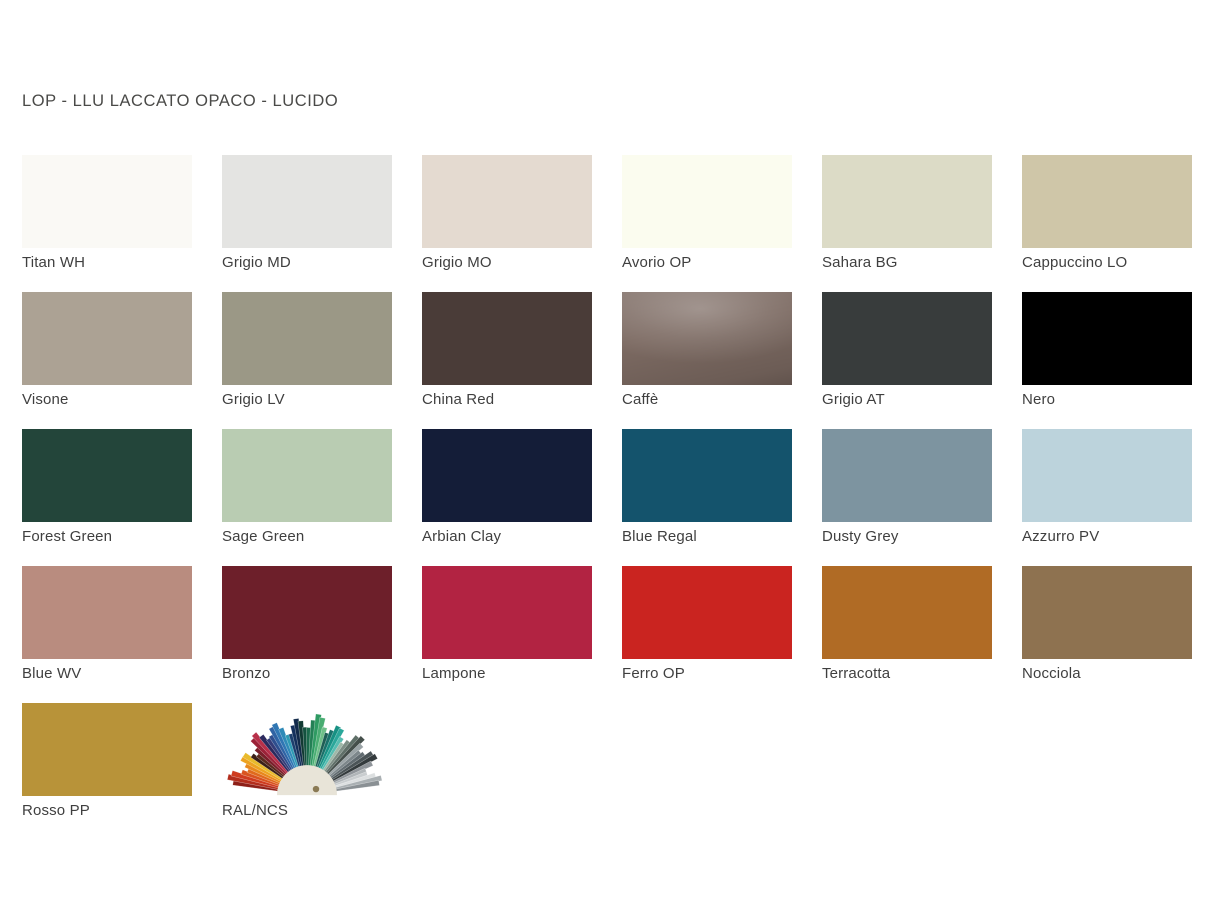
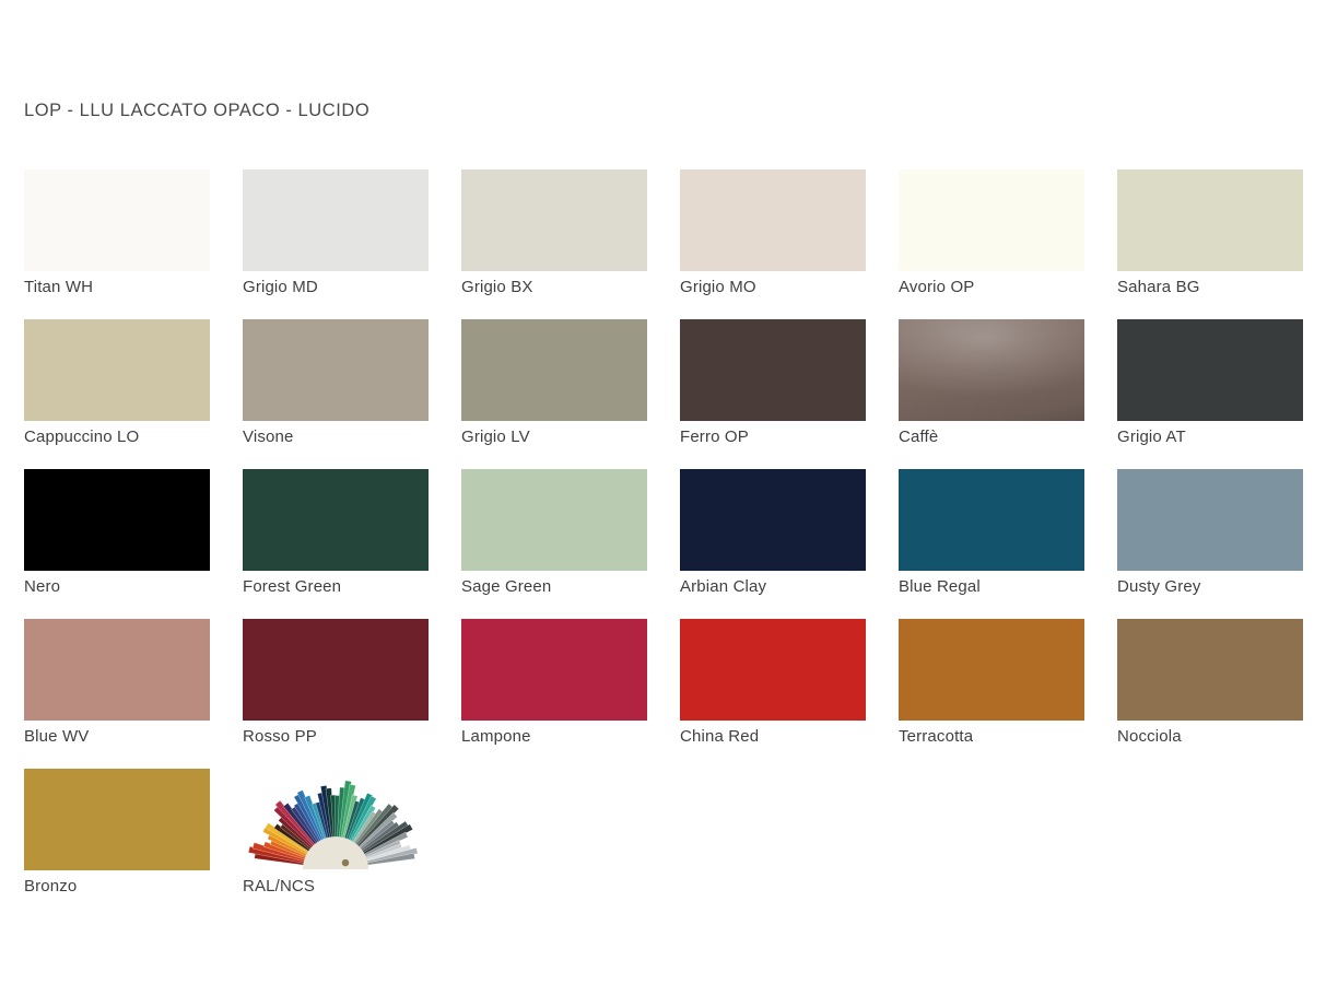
  LOP - LLU LACCATO OPACO - LUCIDO
  Titan WH
  Grigio MD
+ Grigio BX
  Grigio MO
  Avorio OP
  Sahara BG
  Cappuccino LO
  Visone
  Grigio LV
- China Red
+ Ferro OP
  Caffè
  Grigio AT
  Nero
  Forest Green
  Sage Green
  Arbian Clay
  Blue Regal
  Dusty Grey
- Azzurro PV
  Blue WV
- Bronzo
+ Rosso PP
  Lampone
- Ferro OP
+ China Red
  Terracotta
  Nocciola
- Rosso PP
+ Bronzo
  RAL/NCS
